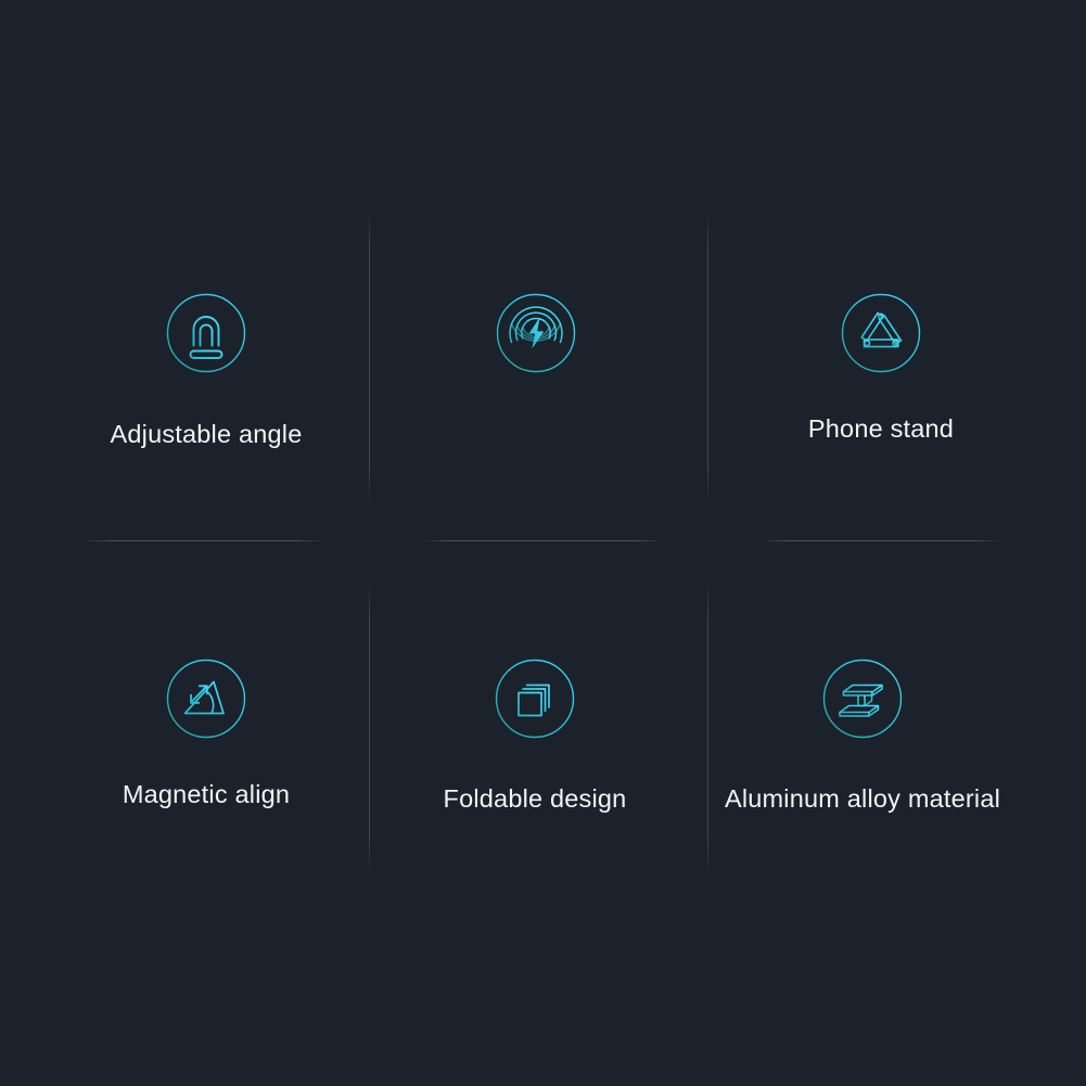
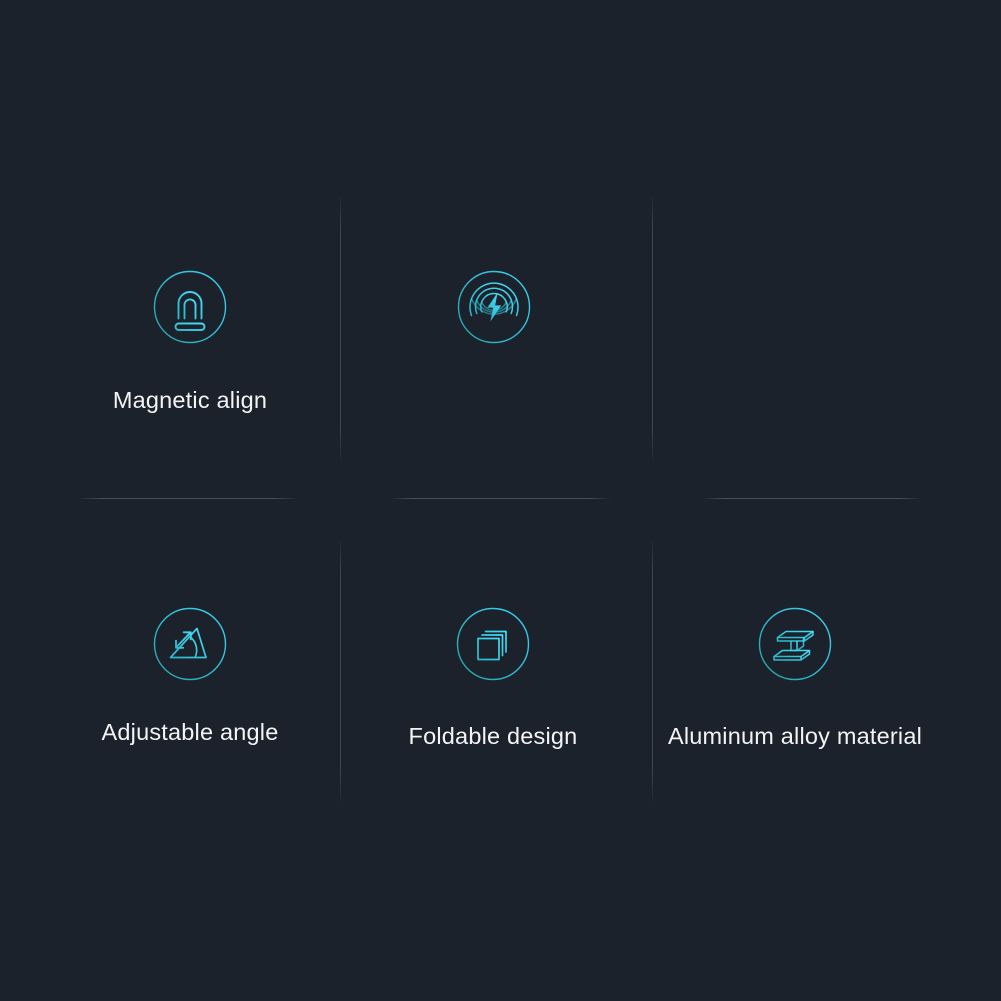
- Adjustable angle
+ Magnetic align
- Phone stand
- Magnetic align
+ Adjustable angle
  Foldable design
  Aluminum alloy material
